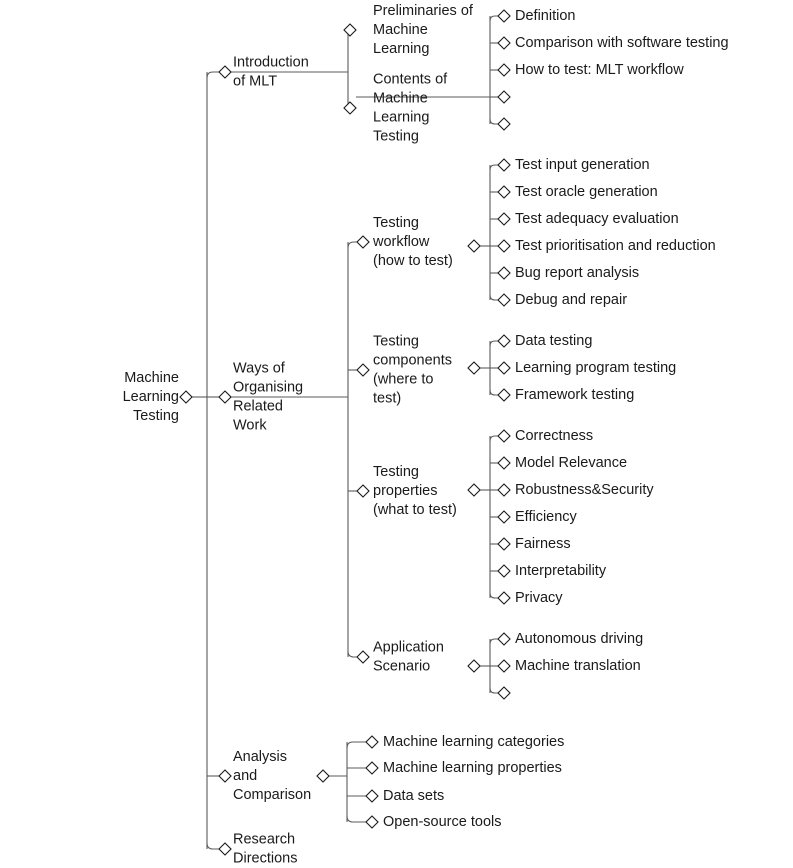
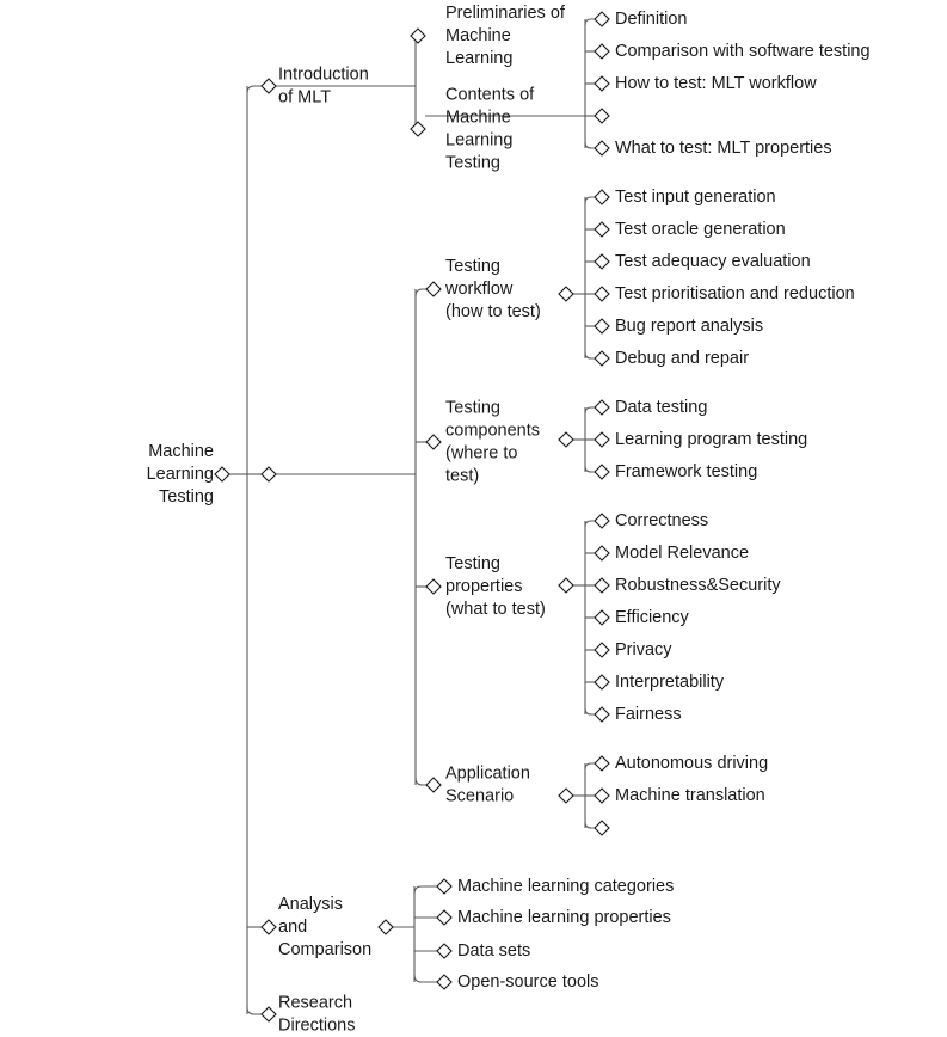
  Machine Learning Testing
  Introduction of MLT
  Preliminaries of Machine Learning
  Definition
  Comparison with software testing
  How to test: MLT workflow
+ What to test: MLT properties
  Contents of Machine Learning Testing
- Ways of Organising Related Work
  Testing workflow (how to test)
  Test input generation
  Test oracle generation
  Test adequacy evaluation
  Test prioritisation and reduction
  Bug report analysis
  Debug and repair
  Testing components (where to test)
  Data testing
  Learning program testing
  Framework testing
  Testing properties (what to test)
  Correctness
  Model Relevance
  Robustness&Security
  Efficiency
- Fairness
+ Privacy
  Interpretability
- Privacy
+ Fairness
  Application Scenario
  Autonomous driving
  Machine translation
  Analysis and Comparison
  Machine learning categories
  Machine learning properties
  Data sets
  Open-source tools
  Research Directions
